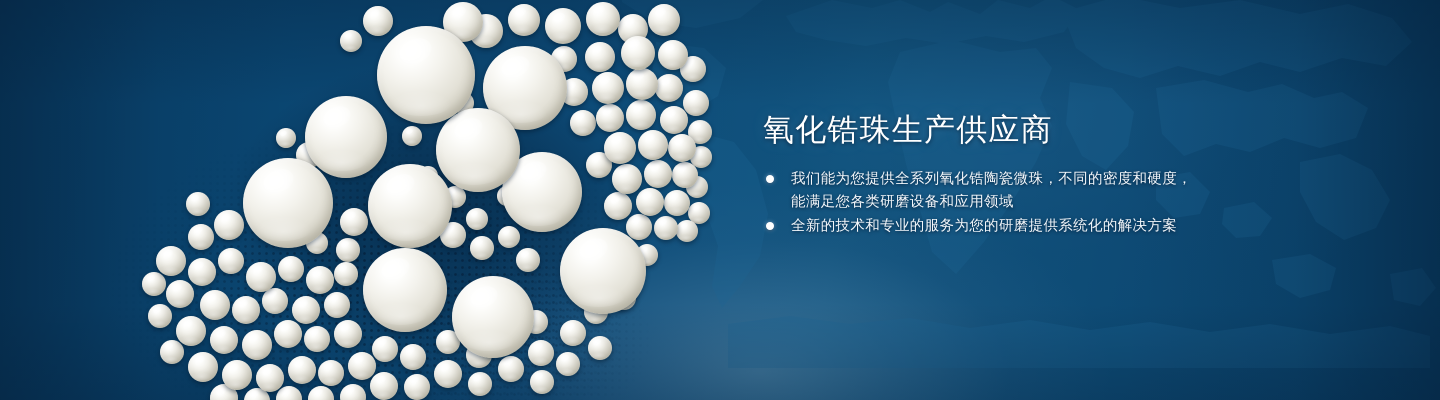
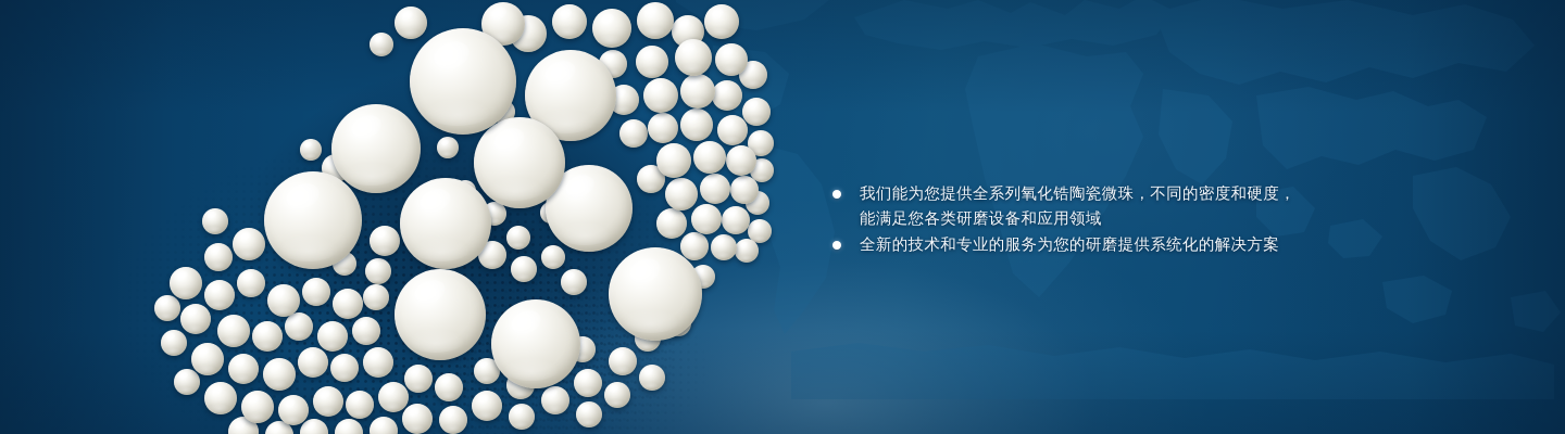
- 氧化锆珠生产供应商
  我们能为您提供全系列氧化锆陶瓷微珠，不同的密度和硬度，
  能满足您各类研磨设备和应用领域
  全新的技术和专业的服务为您的研磨提供系统化的解决方案
